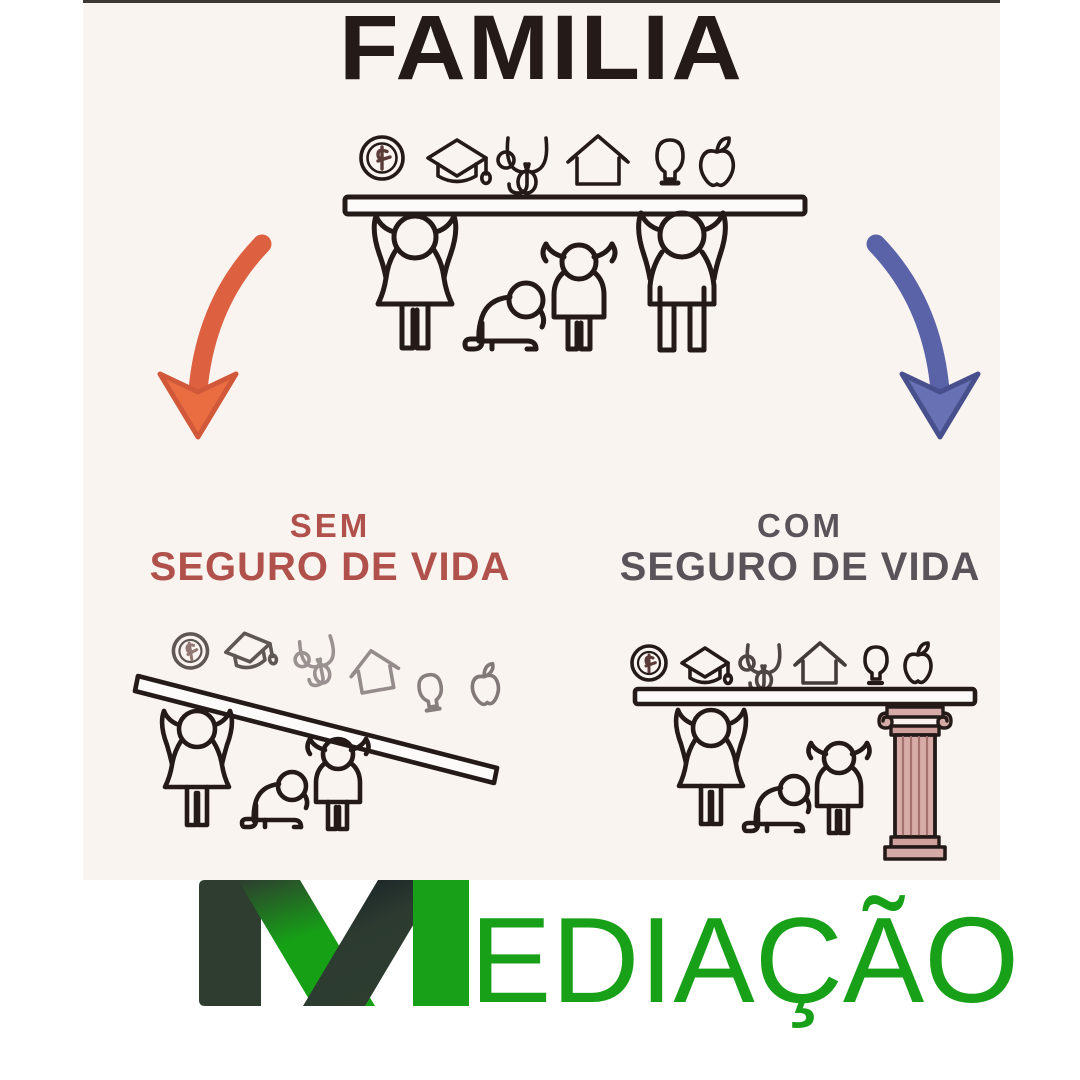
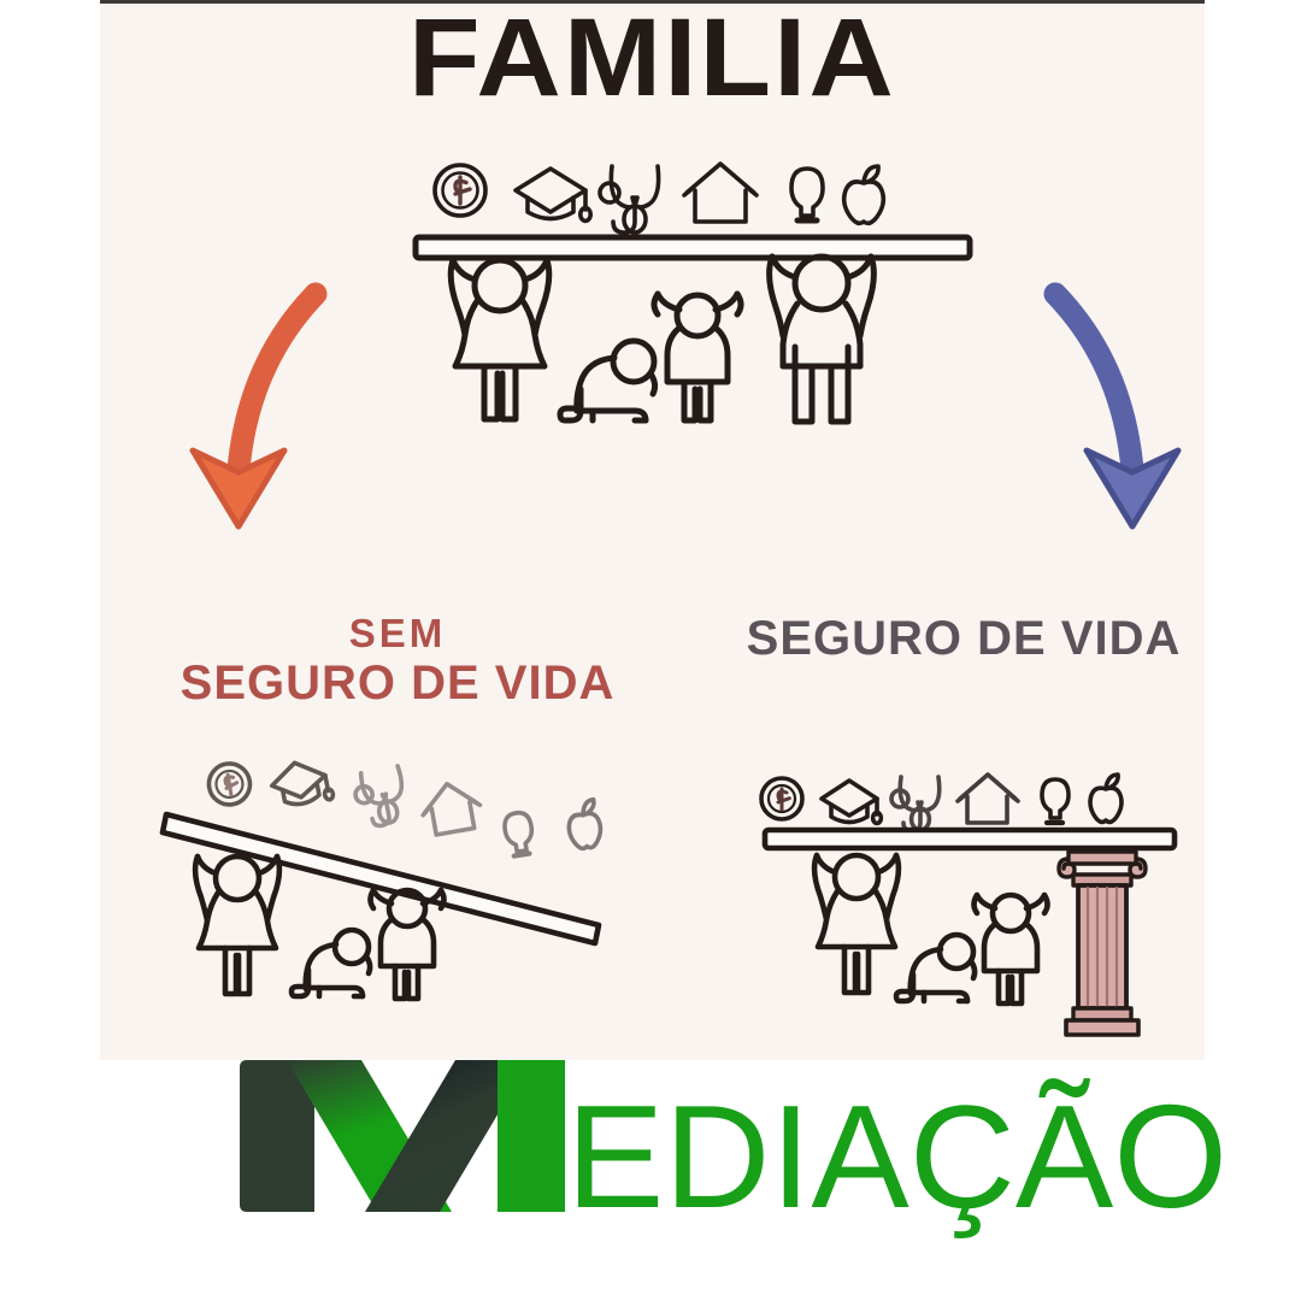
  FAMILIA
  SEM
  SEGURO DE VIDA
- COM
  SEGURO DE VIDA
  EDIAÇÃO
